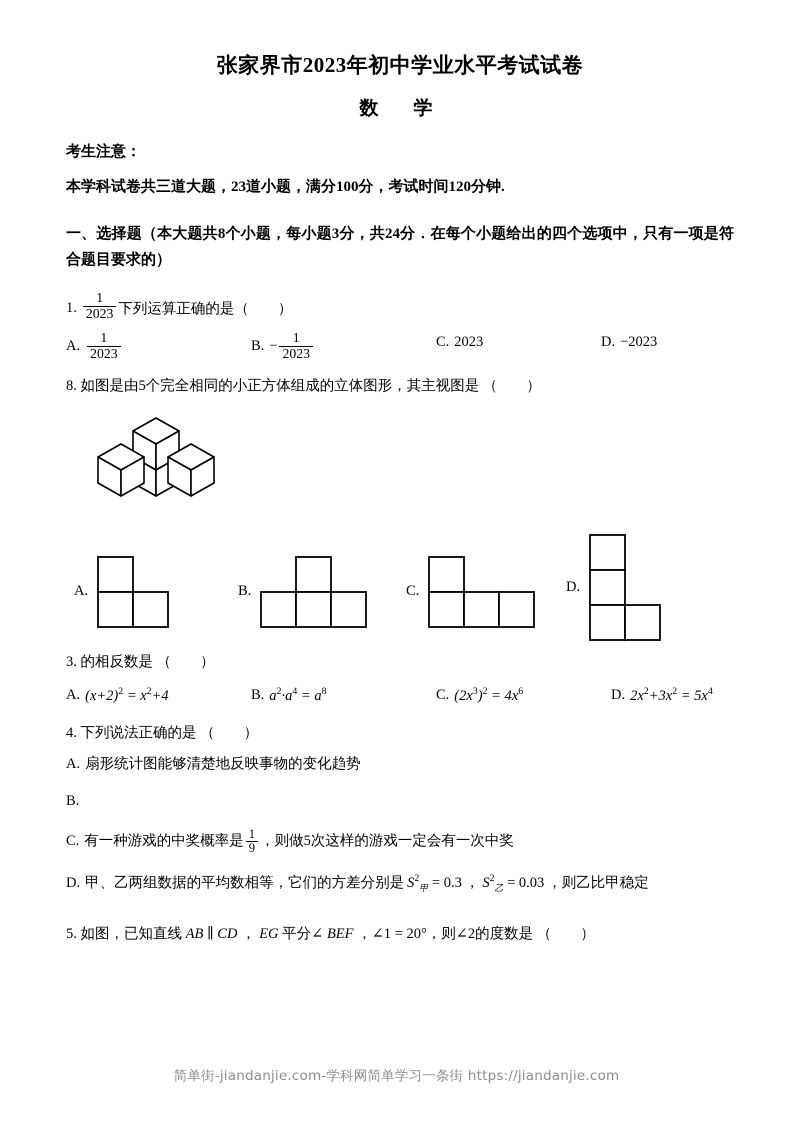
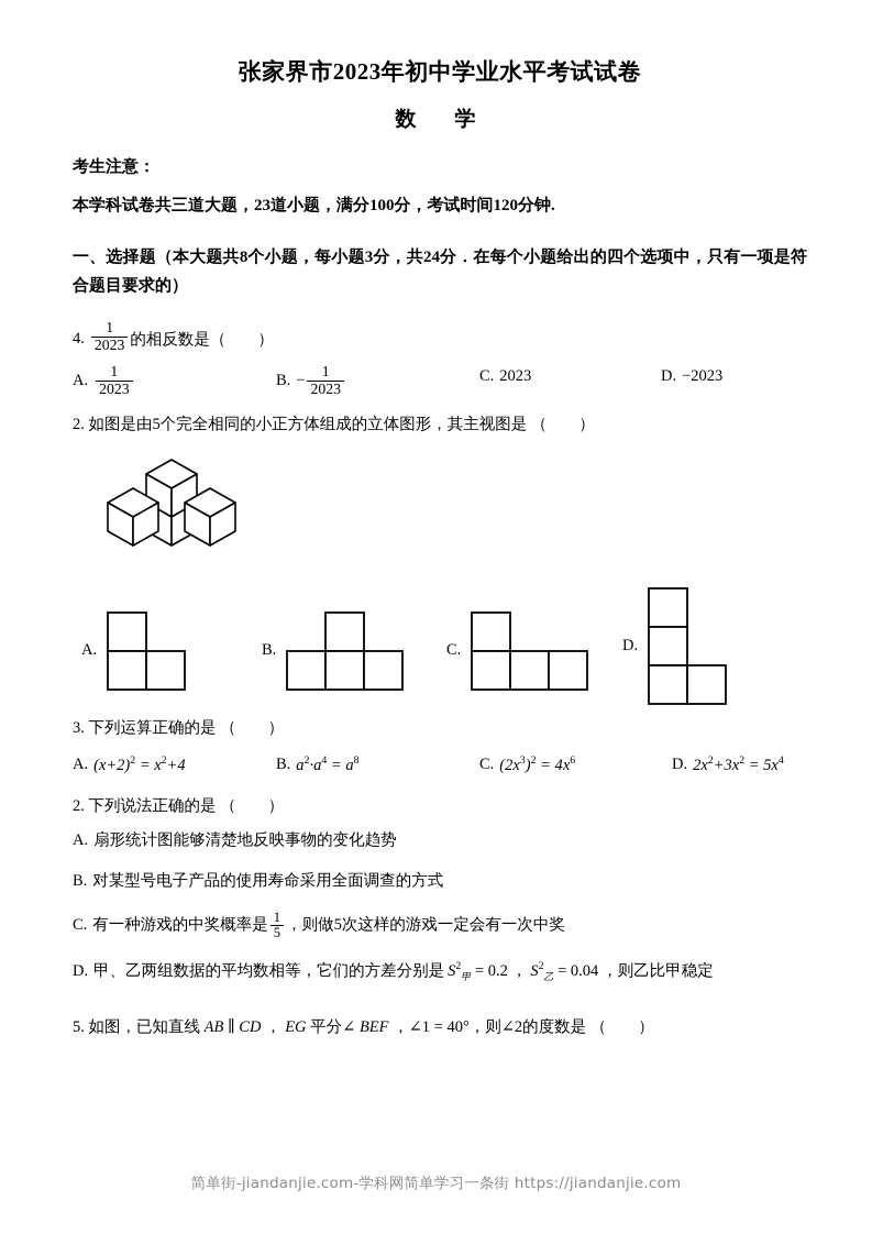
  张家界市2023年初中学业水平考试试卷
  数 学
  考生注意：
  本学科试卷共三道大题，23道小题，满分100分，考试时间120分钟.
  一、选择题（本大题共8个小题，每小题3分，共24分．在每个小题给出的四个选项中，只有一项是符合题目要求的）
- 1.
+ 4.
  1
  2023
- 下列运算正确的是
+ 的相反数是
  A.
  1
  2023
  B.
  −
  1
  2023
  C.
  2023
  D.
  −2023
- 8. 如图是由5个完全相同的小正方体组成的立体图形，其主视图是
+ 2. 如图是由5个完全相同的小正方体组成的立体图形，其主视图是
  A.
  B.
  C.
  D.
- 3. 的相反数是
+ 3. 下列运算正确的是
  A.
  (x+2)2 = x2+4
  B.
  a2·a4 = a8
  C.
  (2x3)2 = 4x6
  D.
  2x2+3x2 = 5x4
- 4. 下列说法正确的是
+ 2. 下列说法正确的是
  A.
  扇形统计图能够清楚地反映事物的变化趋势
  B.
+ 对某型号电子产品的使用寿命采用全面调查的方式
  C.
  有一种游戏的中奖概率是
  1
- 9
+ 5
  ，则做5次这样的游戏一定会有一次中奖
  D.
  甲、乙两组数据的平均数相等，它们的方差分别是
- S2甲 = 0.3
+ S2甲 = 0.2
  ，
- S2乙 = 0.03
+ S2乙 = 0.04
  ，则乙比甲稳定
- 5. 如图，已知直线 AB ∥ CD ， EG 平分∠ BEF ，∠1 = 20°，则∠2的度数是
+ 5. 如图，已知直线 AB ∥ CD ， EG 平分∠ BEF ，∠1 = 40°，则∠2的度数是
  简单街-jiandanjie.com-学科网简单学习一条街 https://jiandanjie.com
